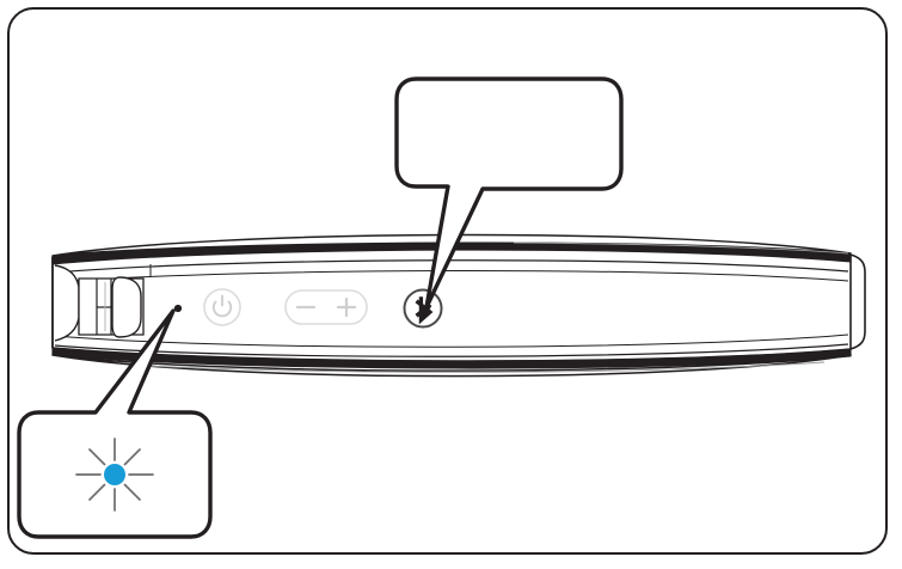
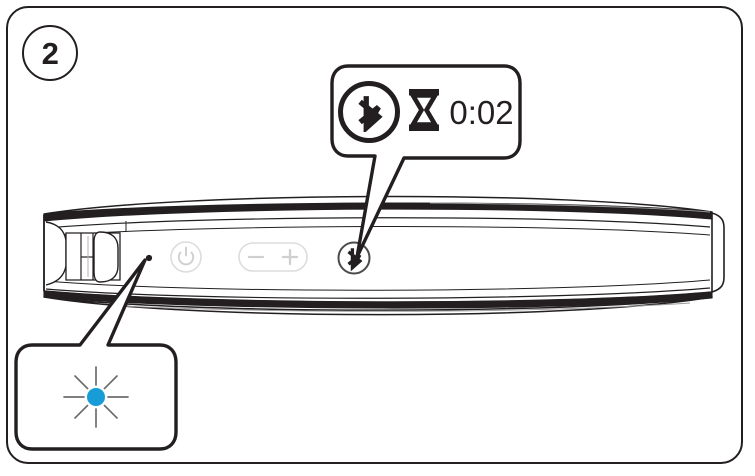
+ 2
+ 0:02
